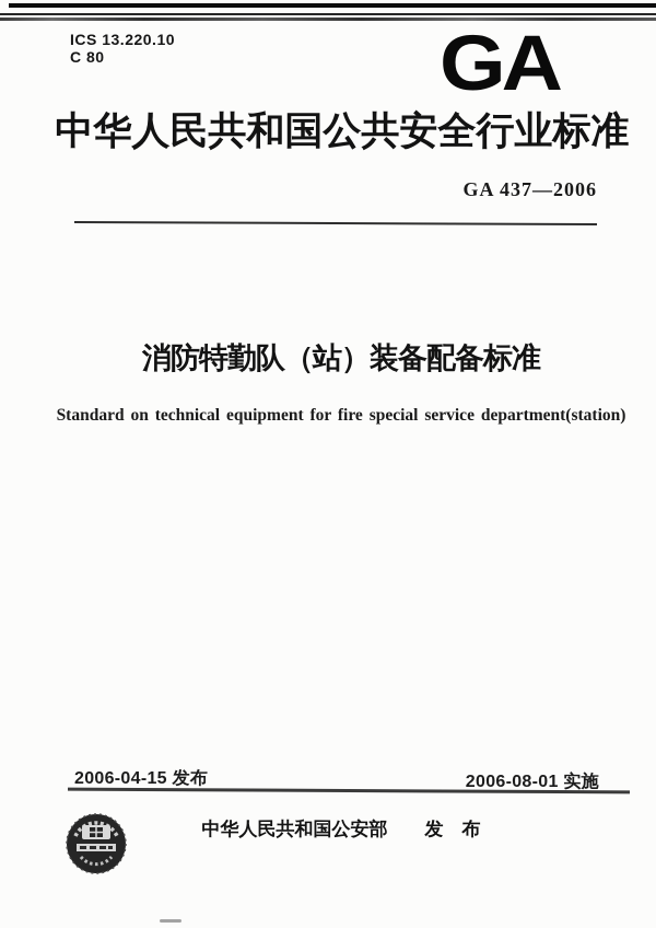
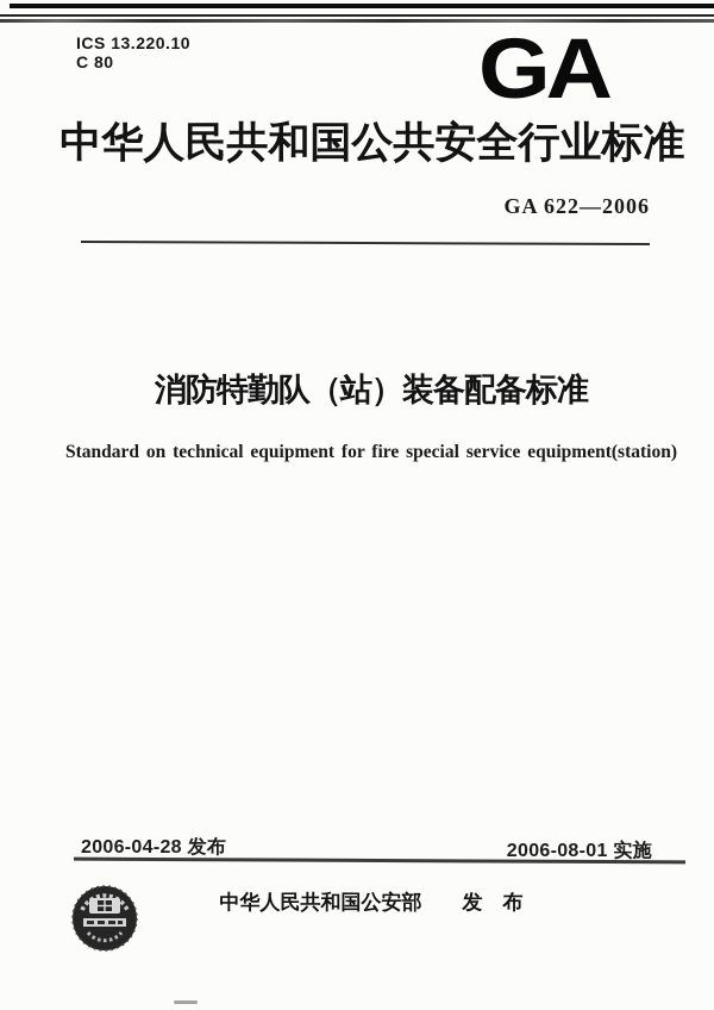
  ICS 13.220.10
  C 80
  GA
  中华人民共和国公共安全行业标准
- GA 437—2006
+ GA 622—2006
  消防特勤队（站）装备配备标准
- Standard on technical equipment for fire special service department(station)
+ Standard on technical equipment for fire special service equipment(station)
- 2006-04-15 发布
+ 2006-04-28 发布
  2006-08-01 实施
  中华人民共和国公安部 发 布
